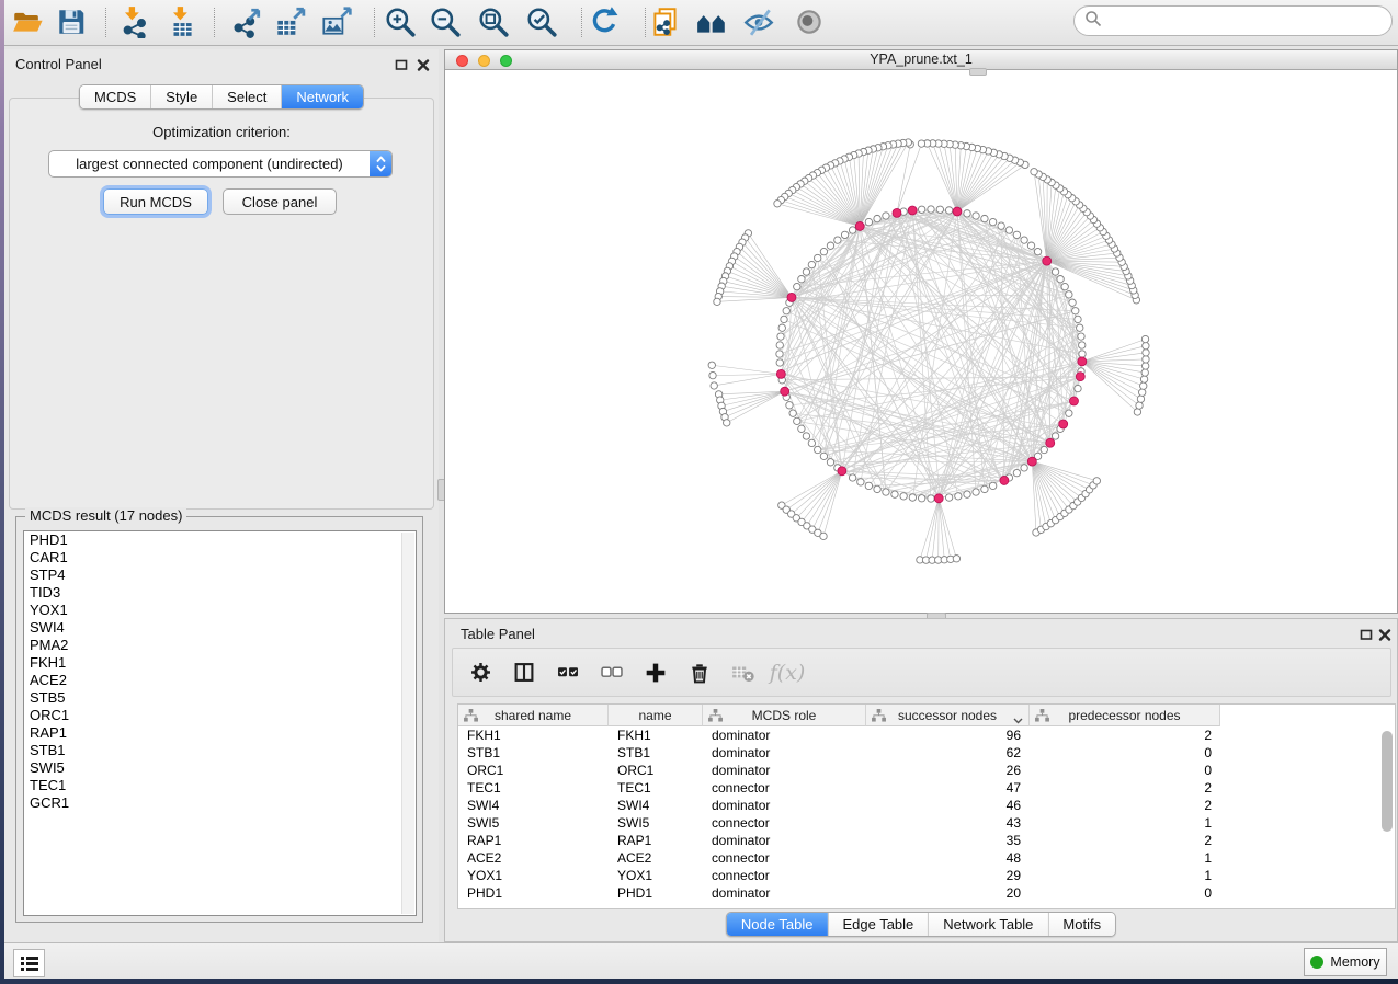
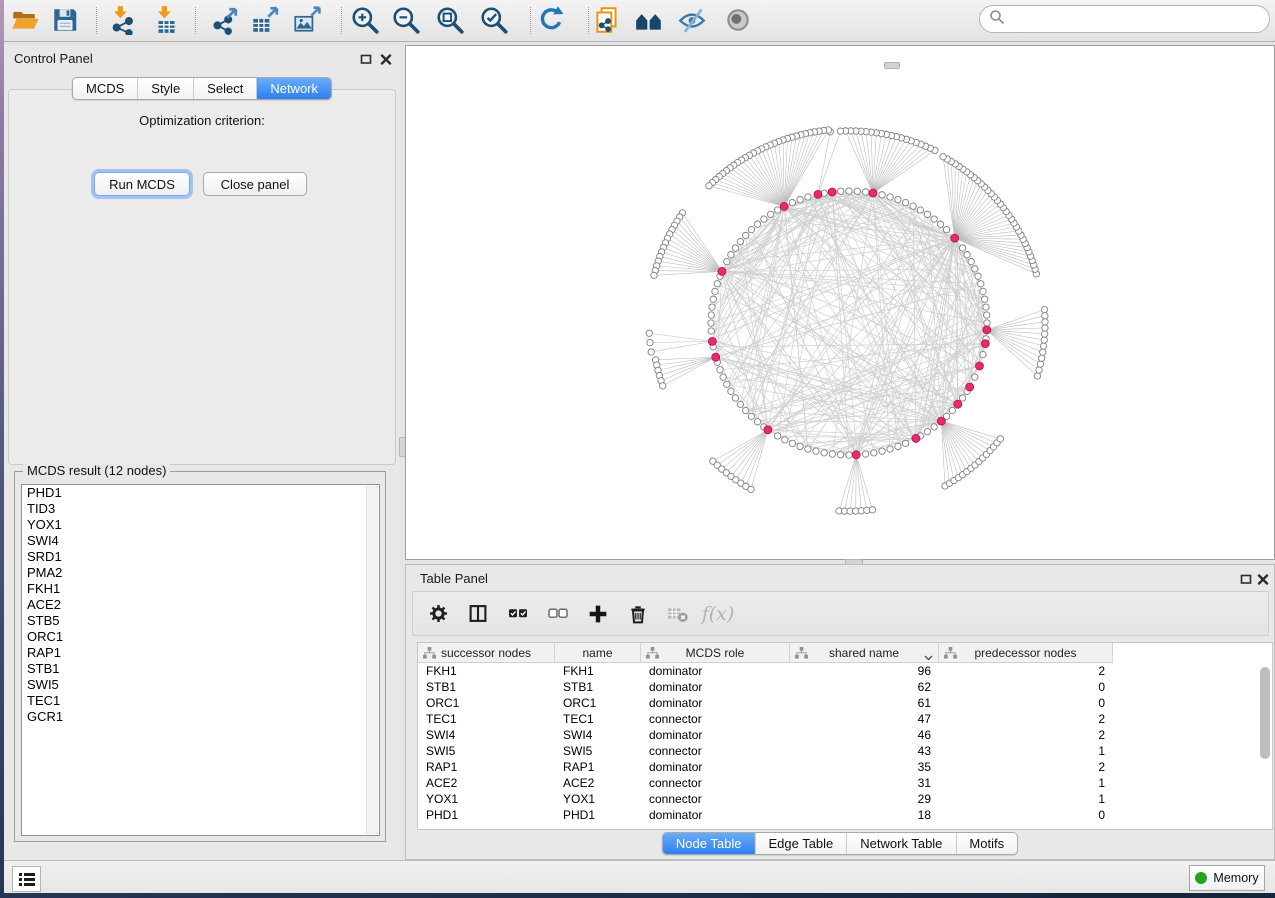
  Control Panel
  MCDS
  Style
  Select
  Network
  Optimization criterion:
- largest connected component (undirected)
  Run MCDS
  Close panel
- MCDS result (17 nodes)
+ MCDS result (12 nodes)
  PHD1
- CAR1
- STP4
  TID3
  YOX1
  SWI4
+ SRD1
  PMA2
  FKH1
  ACE2
  STB5
  ORC1
  RAP1
  STB1
  SWI5
  TEC1
  GCR1
- YPA_prune.txt_1
  Table Panel
  f(x)
- shared name
+ successor nodes
  name
  MCDS role
- successor nodes
+ shared name
  predecessor nodes
  FKH1
  FKH1
  dominator
  96
  2
  STB1
  STB1
  dominator
  62
  0
  ORC1
  ORC1
  dominator
- 26
+ 61
  0
  TEC1
  TEC1
  connector
  47
  2
  SWI4
  SWI4
  dominator
  46
  2
  SWI5
  SWI5
  connector
  43
  1
  RAP1
  RAP1
  dominator
  35
  2
  ACE2
  ACE2
  connector
- 48
+ 31
  1
  YOX1
  YOX1
  connector
  29
  1
  PHD1
  PHD1
  dominator
- 20
+ 18
  0
  Node Table
  Edge Table
  Network Table
  Motifs
  Memory
